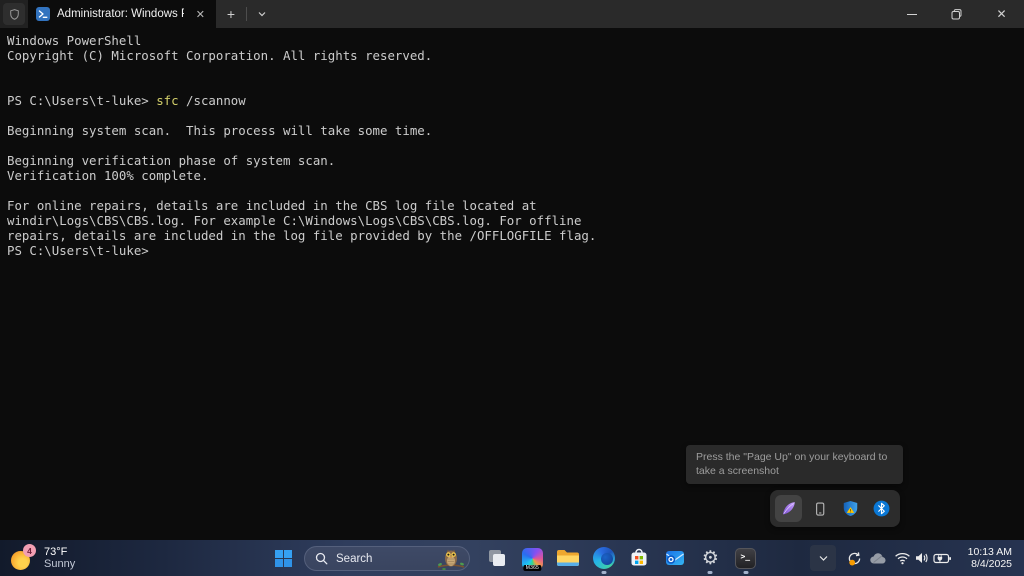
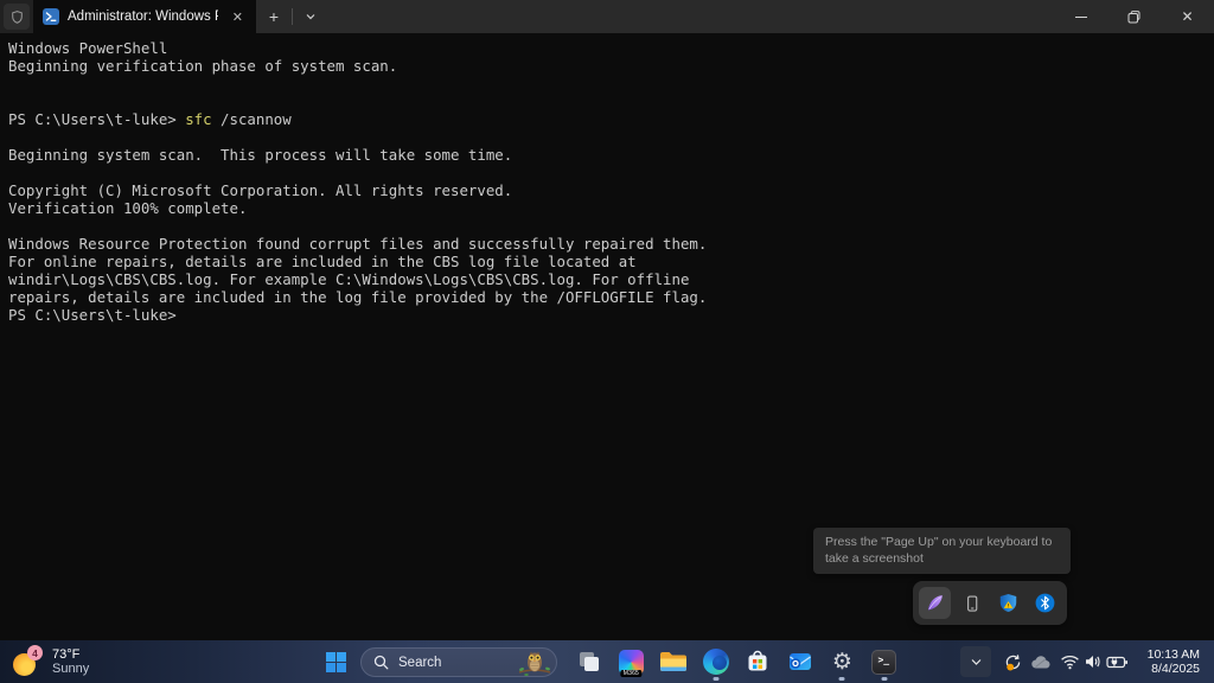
  Administrator: Windows
  ✕
  +
  ✕
  Windows PowerShell
- Copyright (C) Microsoft Corporation. All rights reserved.
+ Beginning verification phase of system scan.
  PS C:\Users\t-luke> sfc /scannow
  Beginning system scan. This process will take some time.
- Beginning verification phase of system scan.
+ Copyright (C) Microsoft Corporation. All rights reserved.
  Verification 100% complete.
+ Windows Resource Protection found corrupt files and successfully repaired them.
  For online repairs, details are included in the CBS log file located at
  windir\Logs\CBS\CBS.log. For example C:\Windows\Logs\CBS\CBS.log. For offline
  repairs, details are included in the log file provided by the /OFFLOGFILE flag.
  PS C:\Users\t-luke>
  Press the "Page Up" on your keyboard to take a screenshot
  4
  73°F
  Sunny
  Search
  ⚙
  >_
  10:13 AM
  8/4/2025
